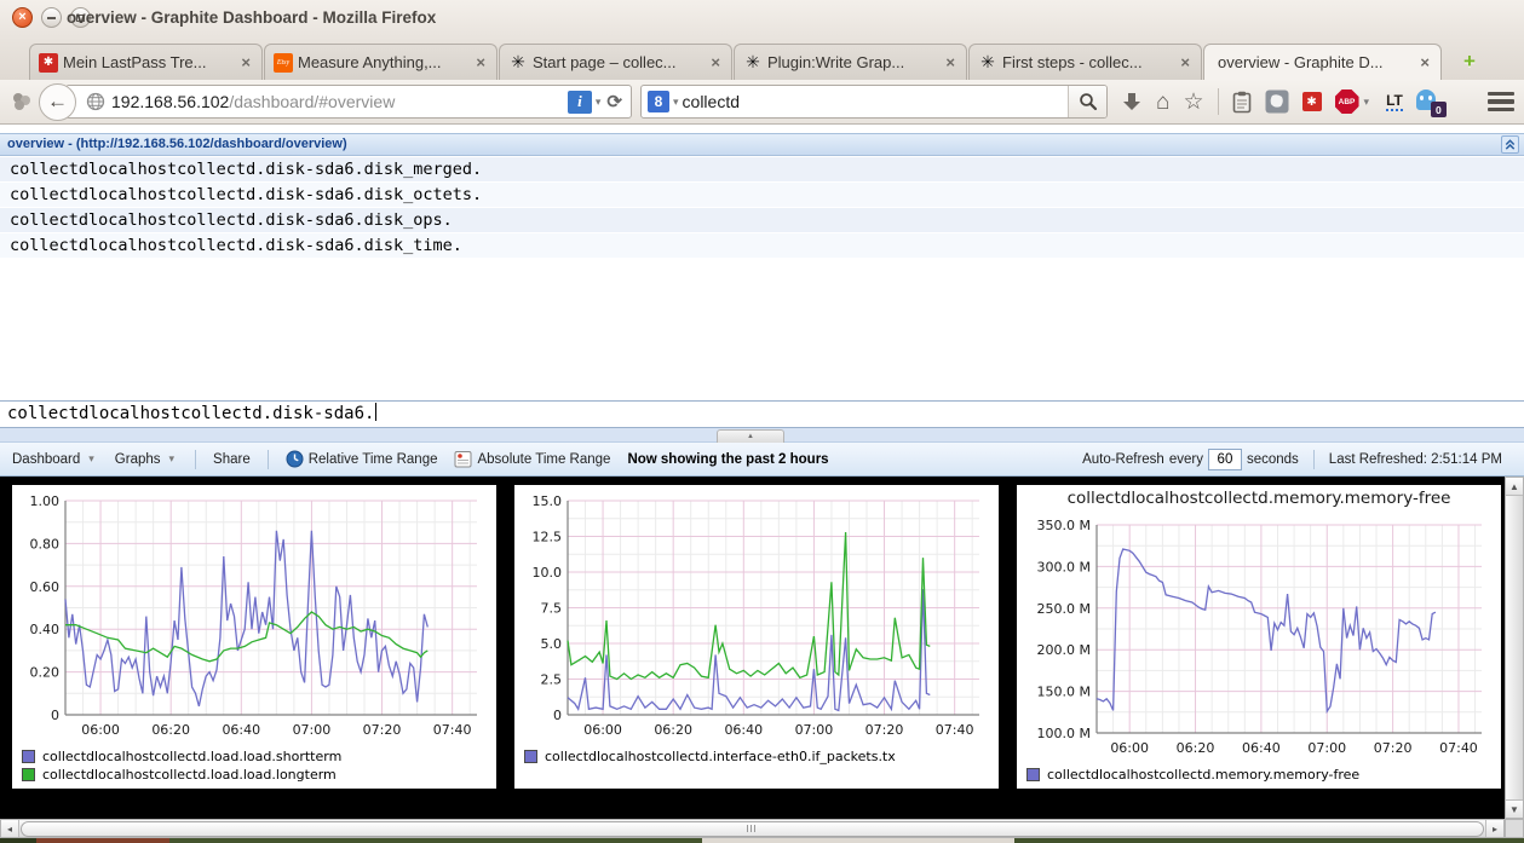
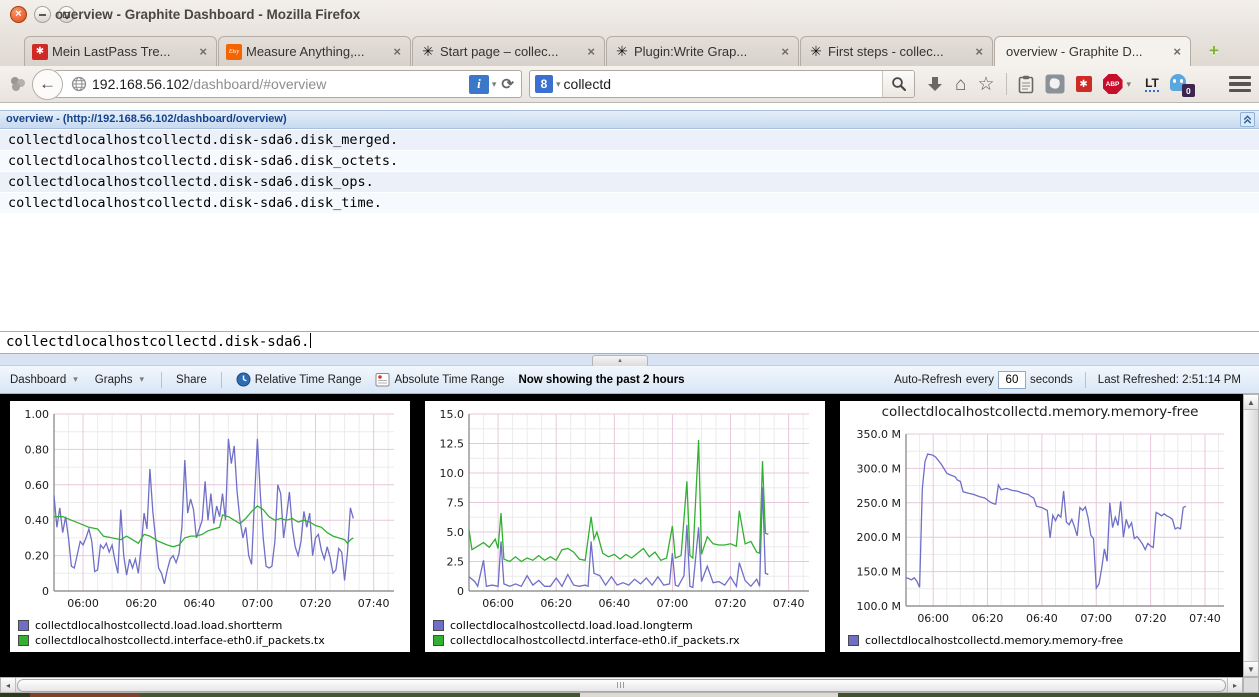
  ×
  overview - Graphite Dashboard - Mozilla Firefox
  ✱
  Mein LastPass Tre...
  ×
  Measure Anything,...
  ×
  ✳
  Start page – collec...
  ×
  ✳
  Plugin:Write Grap...
  ×
  ✳
  First steps - collec...
  ×
  overview - Graphite D...
  ×
  +
  ←
  192.168.56.102
  /dashboard/#overview
  i
  ▾
  ⟳
  8
  ▾
  collectd
  ⌂
  ☆
  ✱
  ▾
  LT
  0
  overview - (http://192.168.56.102/dashboard/overview)
  collectdlocalhostcollectd.disk-sda6.disk_merged.
  collectdlocalhostcollectd.disk-sda6.disk_octets.
  collectdlocalhostcollectd.disk-sda6.disk_ops.
  collectdlocalhostcollectd.disk-sda6.disk_time.
  collectdlocalhostcollectd.disk-sda6.
  Dashboard
  ▾
  Graphs
  ▾
  Share
  Relative Time Range
  Absolute Time Range
  Now showing the past 2 hours
  Auto-Refresh
  every
  60
  seconds
  Last Refreshed: 2:51:14 PM
  0
  0.20
  0.40
  0.60
  0.80
  1.00
  06:00
  06:20
  06:40
  07:00
  07:20
  07:40
  collectdlocalhostcollectd.load.load.shortterm
- collectdlocalhostcollectd.load.load.longterm
+ collectdlocalhostcollectd.interface-eth0.if_packets.tx
  0
  2.5
  5.0
  7.5
  10.0
  12.5
  15.0
  06:00
  06:20
  06:40
  07:00
  07:20
  07:40
- collectdlocalhostcollectd.interface-eth0.if_packets.tx
+ collectdlocalhostcollectd.load.load.longterm
+ collectdlocalhostcollectd.interface-eth0.if_packets.rx
  collectdlocalhostcollectd.memory.memory-free
  100.0 M
  150.0 M
  200.0 M
  250.0 M
  300.0 M
  350.0 M
  06:00
  06:20
  06:40
  07:00
  07:20
  07:40
  collectdlocalhostcollectd.memory.memory-free
  ◂
  ▸
  ▲
  ▼
